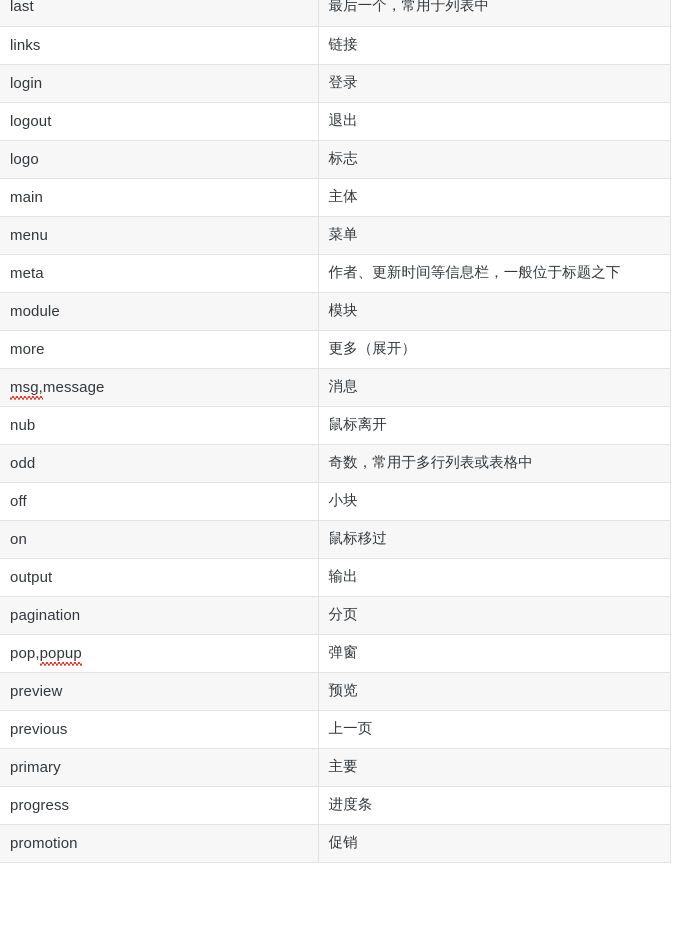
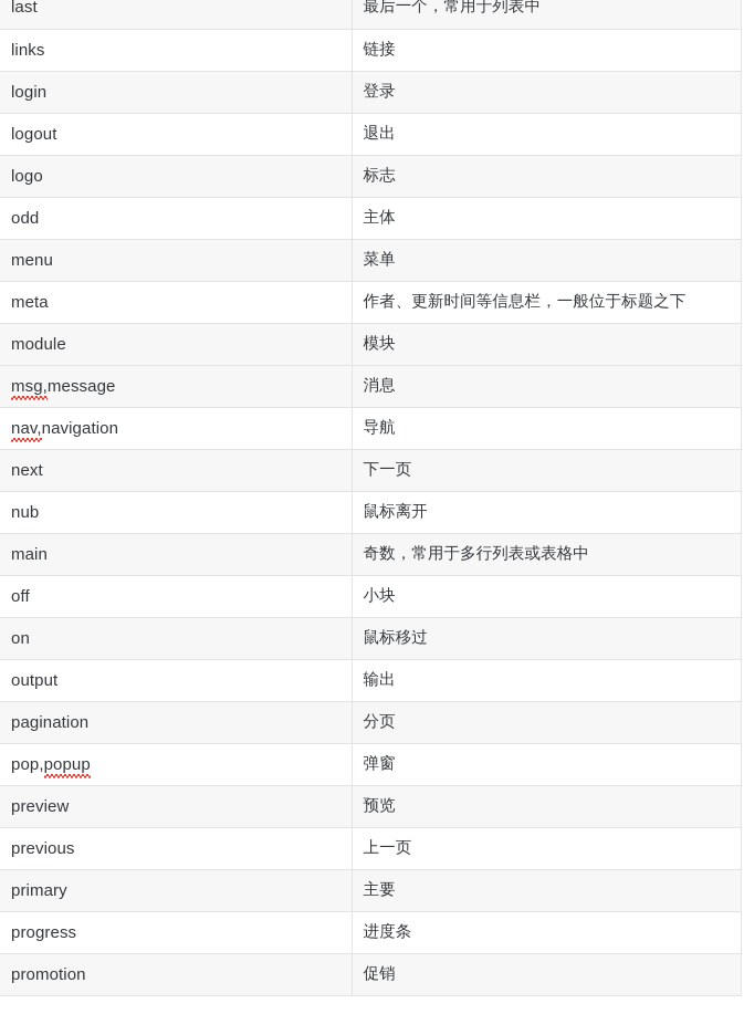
  last	最后一个，常用于列表中
  links	链接
  login	登录
  logout	退出
  logo	标志
- main	主体
+ odd	主体
  menu	菜单
  meta	作者、更新时间等信息栏，一般位于标题之下
  module	模块
- more	更多（展开）
  msg,message	消息
+ nav,navigation	导航
+ next	下一页
  nub	鼠标离开
- odd	奇数，常用于多行列表或表格中
+ main	奇数，常用于多行列表或表格中
  off	小块
  on	鼠标移过
  output	输出
  pagination	分页
  pop,popup	弹窗
  preview	预览
  previous	上一页
  primary	主要
  progress	进度条
  promotion	促销
